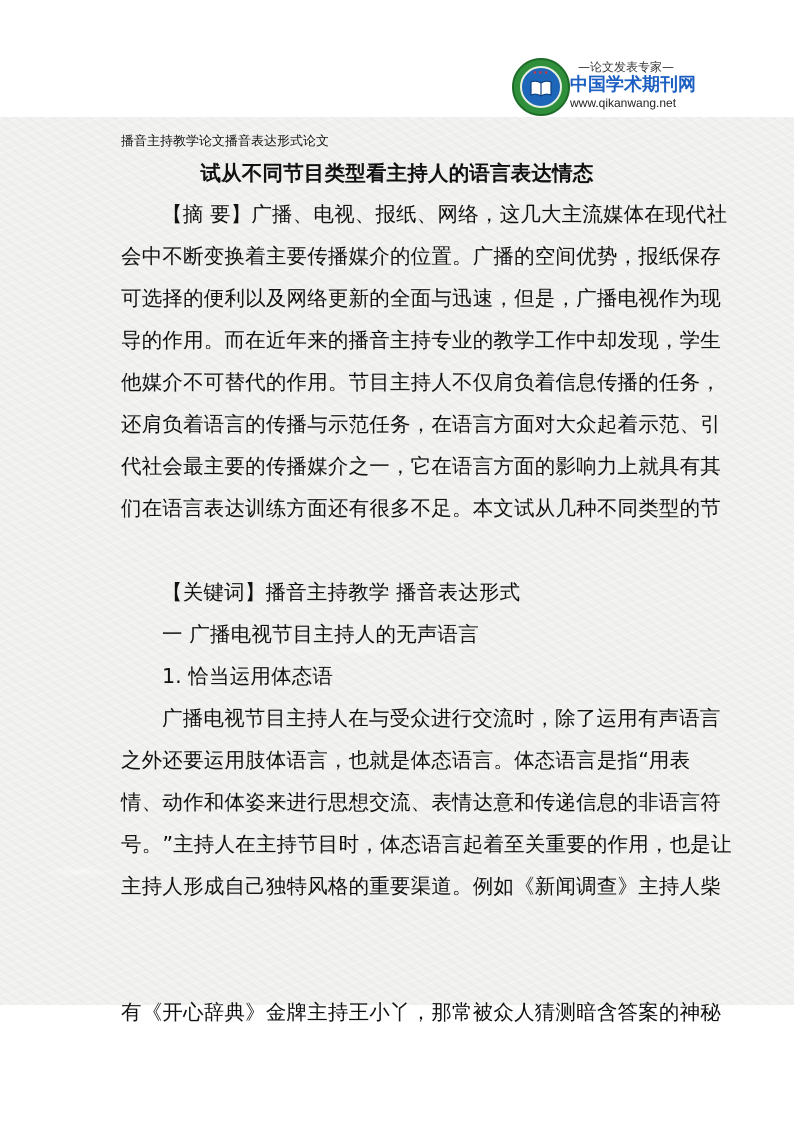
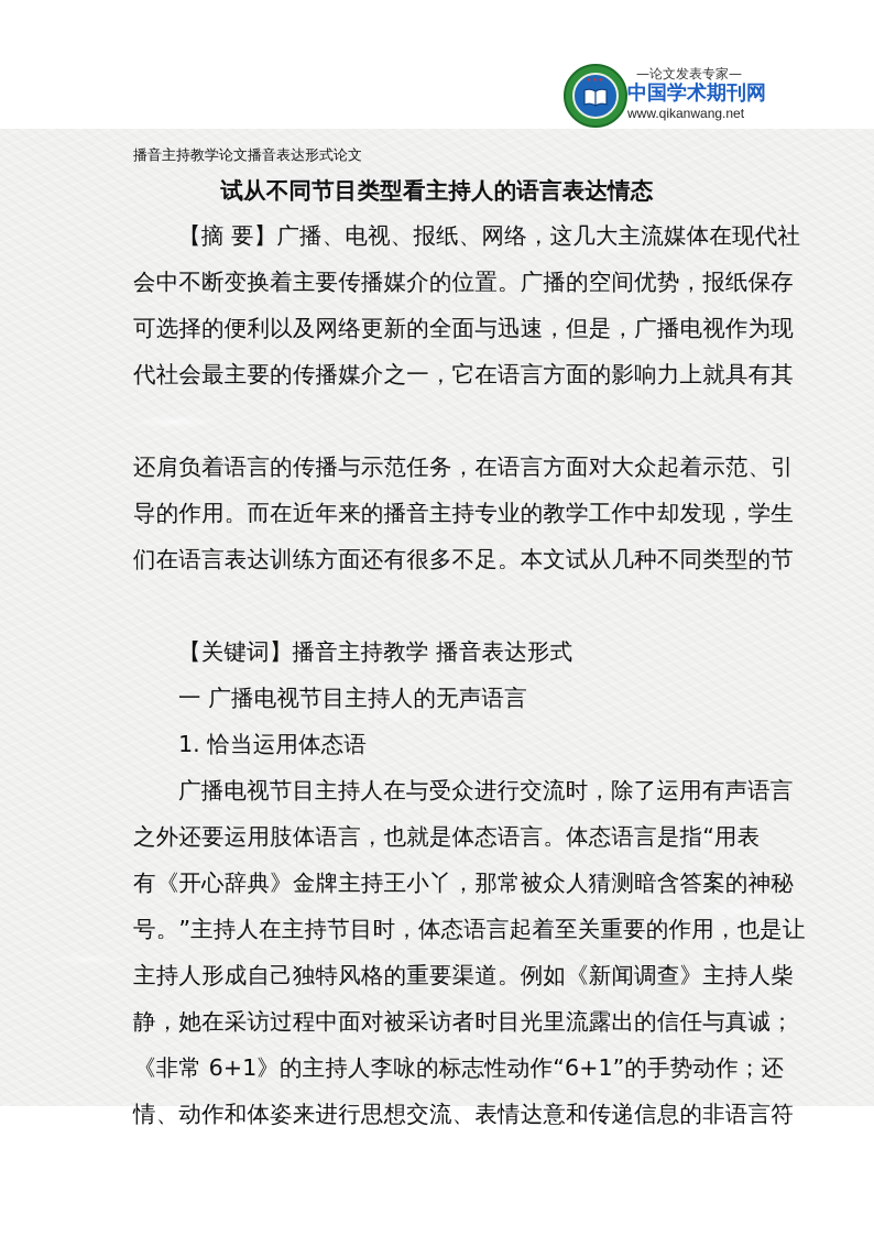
  —论文发表专家—
  中国学术期刊
  www.qikanwang.net
  播音主持教学论文播音表达形式论文
  试从不同节目类型看主持人的语言表达情态
  【摘 要】广播、电视、报纸、网络，这几大主流媒体在现代社
  会中不断变换着主要传播媒介的位置。广播的空间优势，报纸保存
  可选择的便利以及网络更新的全面与迅速，但是，广播电视作为现
- 导的作用。而在近年来的播音主持专业的教学工作中却发现，学生
+ 代社会最主要的传播媒介之一，它在语言方面的影响力上就具有其
- 他媒介不可替代的作用。节目主持人不仅肩负着信息传播的任务，
  还肩负着语言的传播与示范任务，在语言方面对大众起着示范、引
- 代社会最主要的传播媒介之一，它在语言方面的影响力上就具有其
+ 导的作用。而在近年来的播音主持专业的教学工作中却发现，学生
  们在语言表达训练方面还有很多不足。本文试从几种不同类型的节
  【关键词】播音主持教学 播音表达形式
  一 广播电视节目主持人的无声语言
  1. 恰当运用体态语
  广播电视节目主持人在与受众进行交流时，除了运用有声语言
  之外还要运用肢体语言，也就是体态语言。体态语言是指“用表
- 情、动作和体姿来进行思想交流、表情达意和传递信息的非语言符
+ 有《开心辞典》金牌主持王小丫，那常被众人猜测暗含答案的神秘
  号。”主持人在主持节目时，体态语言起着至关重要的作用，也是让
  主持人形成自己独特风格的重要渠道。例如《新闻调查》主持人柴
+ 静，她在采访过程中面对被采访者时目光里流露出的信任与真诚；
+ 《非常 6+1》的主持人李咏的标志性动作“6+1”的手势动作；还
- 有《开心辞典》金牌主持王小丫，那常被众人猜测暗含答案的神秘
+ 情、动作和体姿来进行思想交流、表情达意和传递信息的非语言符
